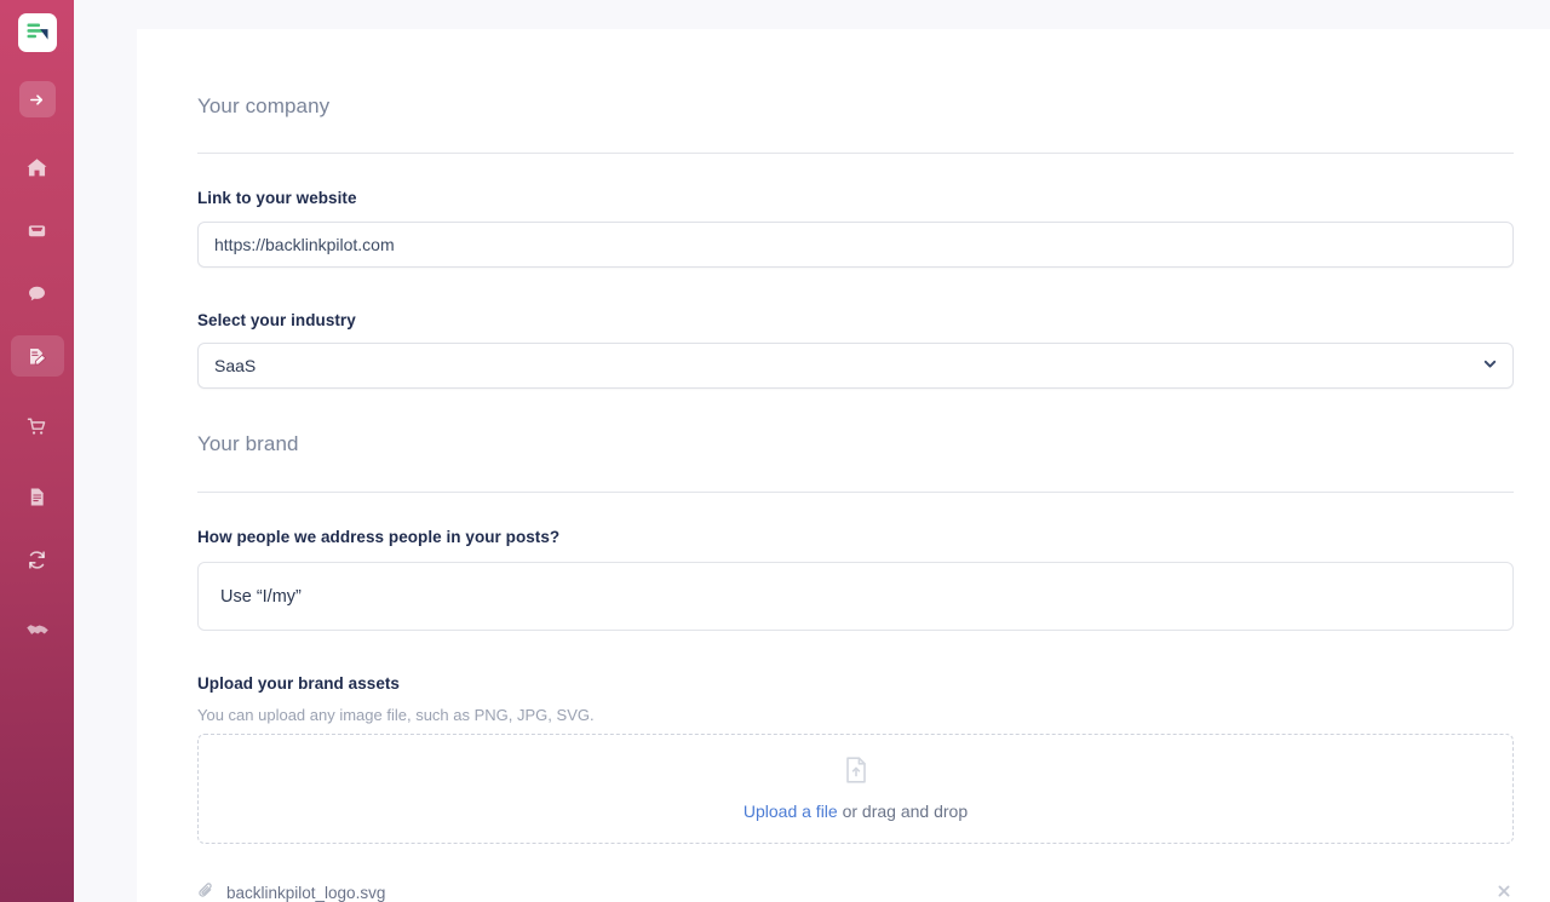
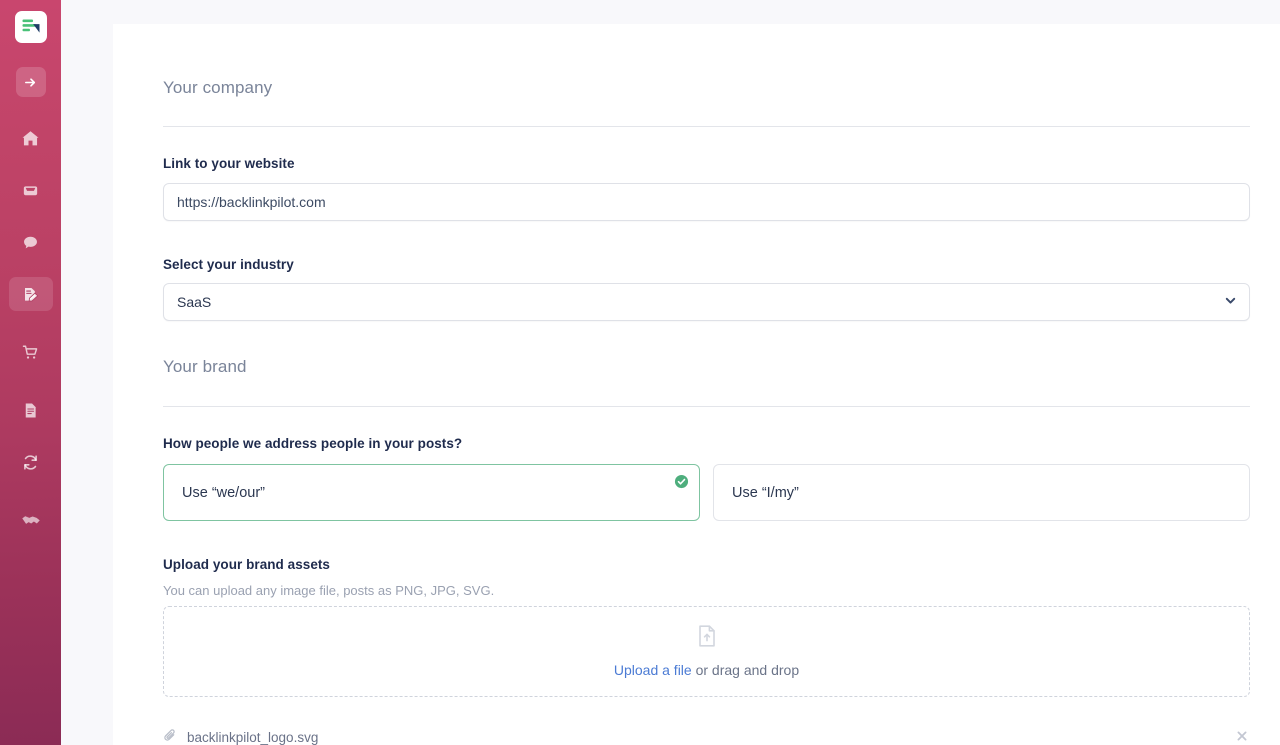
  Your company
  Link to your website
  https://backlinkpilot.com
  Select your industry
  SaaS
  Your brand
  How people we address people in your posts?
+ Use “we/our”
  Use “I/my”
  Upload your brand assets
- You can upload any image file, such as PNG, JPG, SVG.
+ You can upload any image file, posts as PNG, JPG, SVG.
  Upload a file or drag and drop
  backlinkpilot_logo.svg
